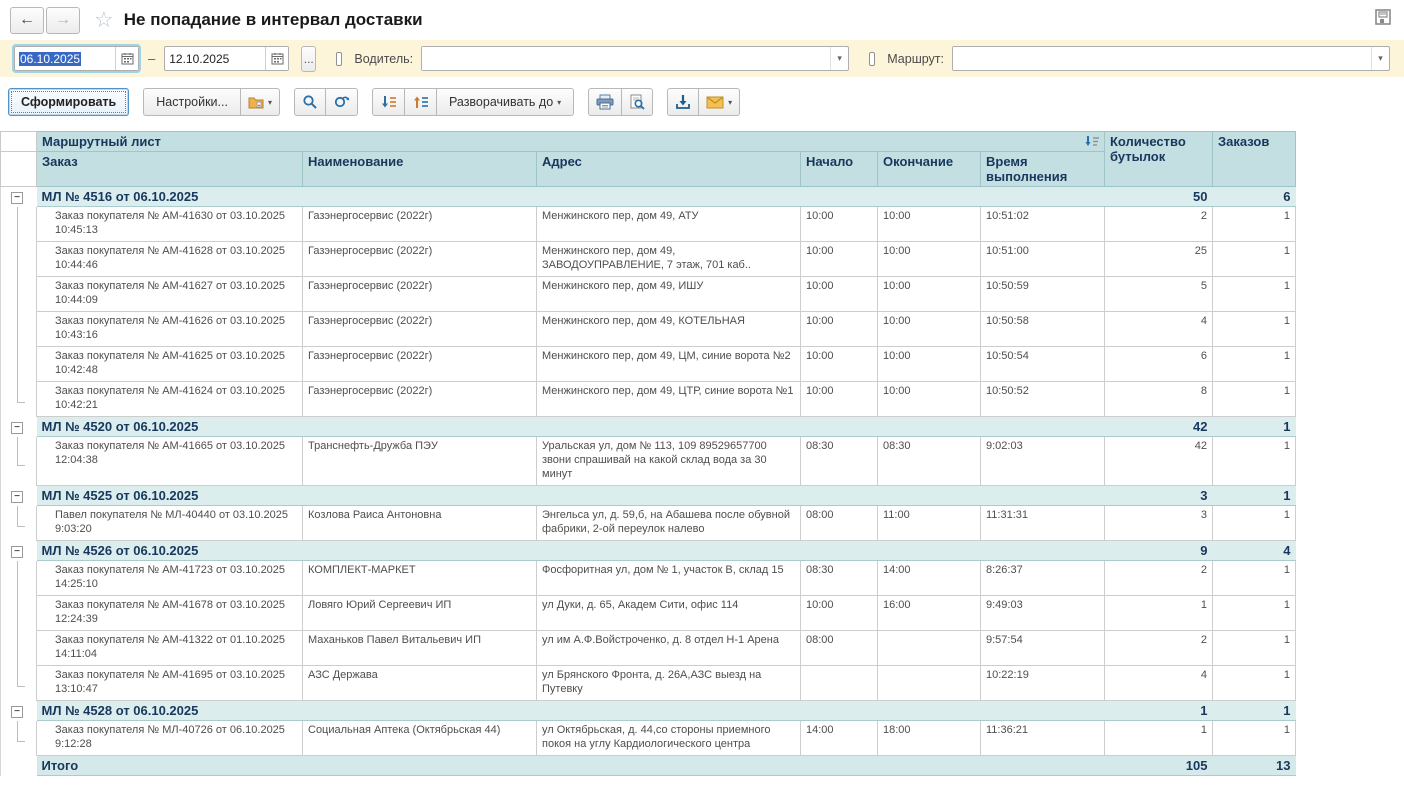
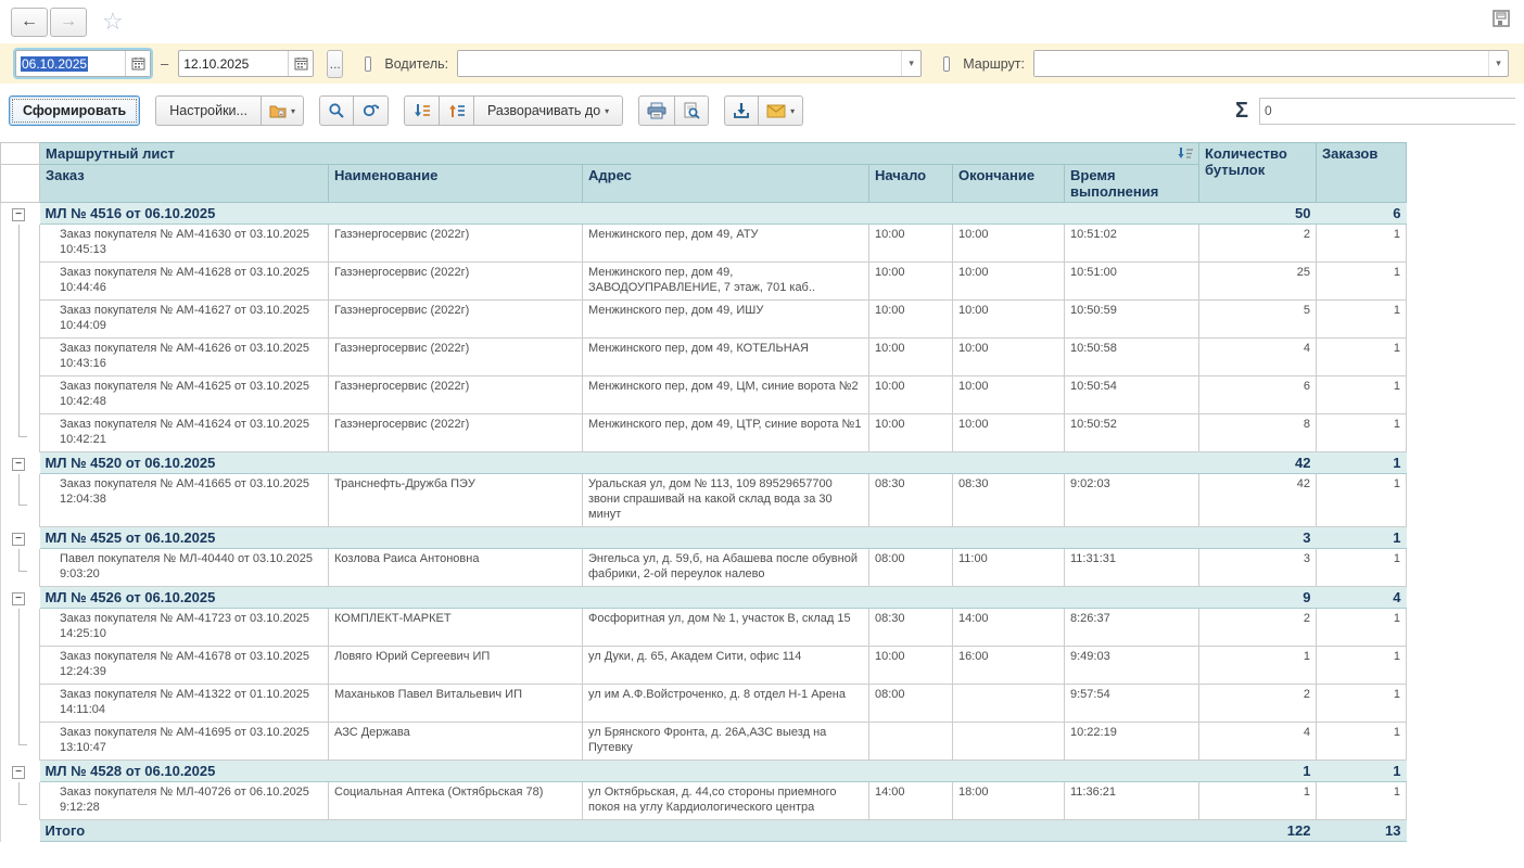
  ←
  →
  ☆
- Не попадание в интервал доставки
  06.10.2025
  –
  12.10.2025
  ...
  Водитель:
  ▾
  Маршрут:
  ▾
  Сформировать
  Настройки...
  ▾
  Разворачивать до
  ▾
  ▾
+ Σ
+ 0
  	Маршрутный лист	Количество бутылок	Заказов
  	Заказ	Наименование	Адрес	Начало	Окончание	Время выполнения
  −	МЛ № 4516 от 06.10.2025	50	6
  	Заказ покупателя № АМ-41630 от 03.10.2025 10:45:13	Газэнергосервис (2022г)	Менжинского пер, дом 49, АТУ	10:00	10:00	10:51:02	2	1
  	Заказ покупателя № АМ-41628 от 03.10.2025 10:44:46	Газэнергосервис (2022г)	Менжинского пер, дом 49, ЗАВОДОУПРАВЛЕНИЕ, 7 этаж, 701 каб..	10:00	10:00	10:51:00	25	1
  	Заказ покупателя № АМ-41627 от 03.10.2025 10:44:09	Газэнергосервис (2022г)	Менжинского пер, дом 49, ИШУ	10:00	10:00	10:50:59	5	1
  	Заказ покупателя № АМ-41626 от 03.10.2025 10:43:16	Газэнергосервис (2022г)	Менжинского пер, дом 49, КОТЕЛЬНАЯ	10:00	10:00	10:50:58	4	1
  	Заказ покупателя № АМ-41625 от 03.10.2025 10:42:48	Газэнергосервис (2022г)	Менжинского пер, дом 49, ЦМ, синие ворота №2	10:00	10:00	10:50:54	6	1
  	Заказ покупателя № АМ-41624 от 03.10.2025 10:42:21	Газэнергосервис (2022г)	Менжинского пер, дом 49, ЦТР, синие ворота №1	10:00	10:00	10:50:52	8	1
  −	МЛ № 4520 от 06.10.2025	42	1
  	Заказ покупателя № АМ-41665 от 03.10.2025 12:04:38	Транснефть-Дружба ПЭУ	Уральская ул, дом № 113, 109 89529657700 звони спрашивай на какой склад вода за 30 минут	08:30	08:30	9:02:03	42	1
  −	МЛ № 4525 от 06.10.2025	3	1
  	Павел покупателя № МЛ-40440 от 03.10.2025 9:03:20	Козлова Раиса Антоновна	Энгельса ул, д. 59,б, на Абашева после обувной фабрики, 2-ой переулок налево	08:00	11:00	11:31:31	3	1
  −	МЛ № 4526 от 06.10.2025	9	4
  	Заказ покупателя № АМ-41723 от 03.10.2025 14:25:10	КОМПЛЕКТ-МАРКЕТ	Фосфоритная ул, дом № 1, участок В, склад 15	08:30	14:00	8:26:37	2	1
  	Заказ покупателя № АМ-41678 от 03.10.2025 12:24:39	Ловяго Юрий Сергеевич ИП	ул Дуки, д. 65, Академ Сити, офис 114	10:00	16:00	9:49:03	1	1
  	Заказ покупателя № АМ-41322 от 01.10.2025 14:11:04	Маханьков Павел Витальевич ИП	ул им А.Ф.Войстроченко, д. 8 отдел Н-1 Арена	08:00		9:57:54	2	1
  	Заказ покупателя № АМ-41695 от 03.10.2025 13:10:47	АЗС Держава	ул Брянского Фронта, д. 26А,АЗС выезд на Путевку			10:22:19	4	1
  −	МЛ № 4528 от 06.10.2025	1	1
- 	Заказ покупателя № МЛ-40726 от 06.10.2025 9:12:28	Социальная Аптека (Октябрьская 44)	ул Октябрьская, д. 44,со стороны приемного покоя на углу Кардиологического центра	14:00	18:00	11:36:21	1	1
+ 	Заказ покупателя № МЛ-40726 от 06.10.2025 9:12:28	Социальная Аптека (Октябрьская 78)	ул Октябрьская, д. 44,со стороны приемного покоя на углу Кардиологического центра	14:00	18:00	11:36:21	1	1
- 	Итого	105	13
+ 	Итого	122	13
